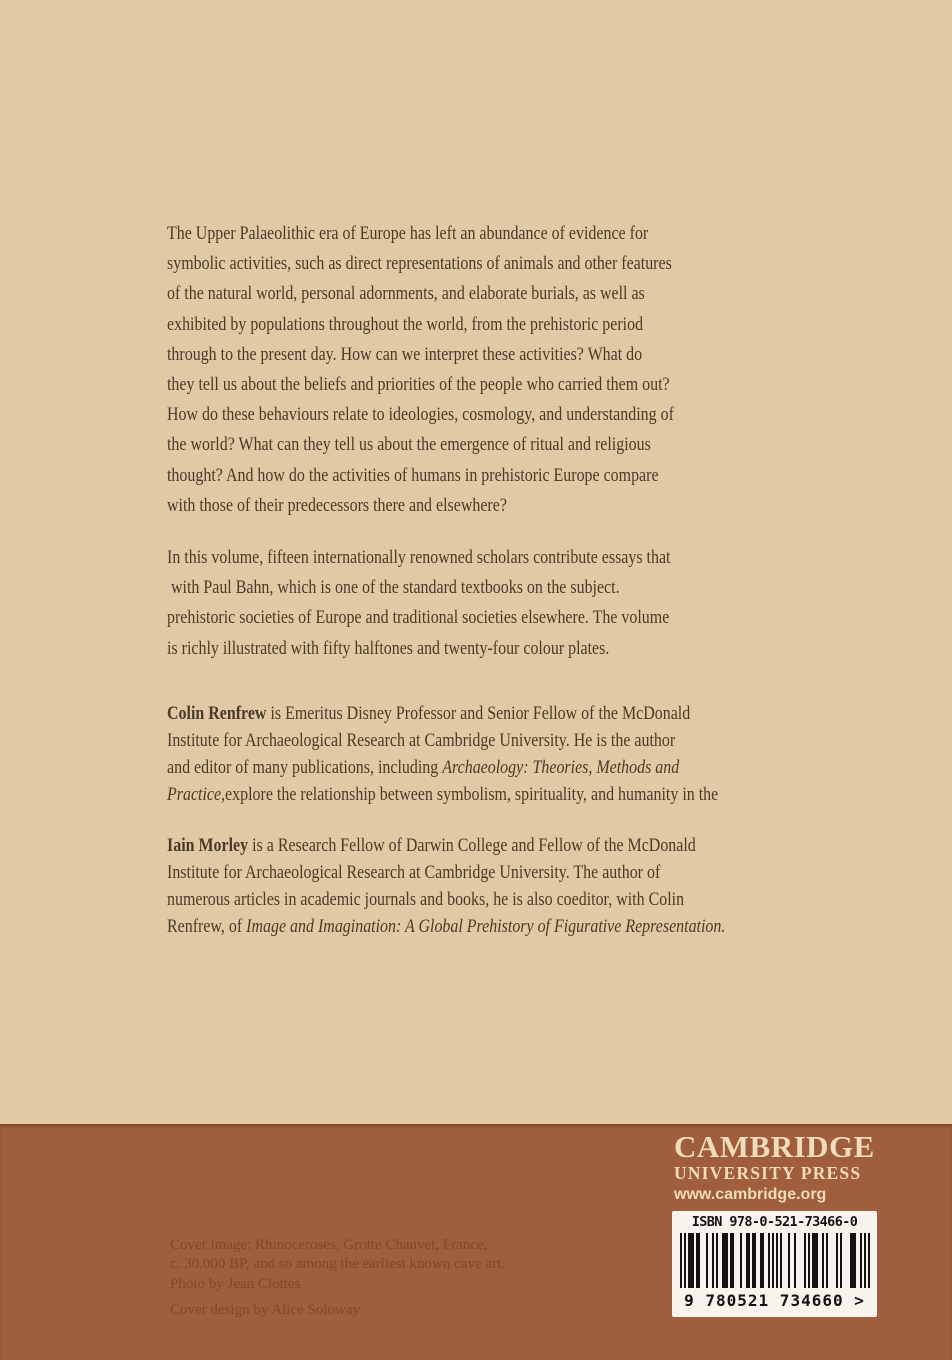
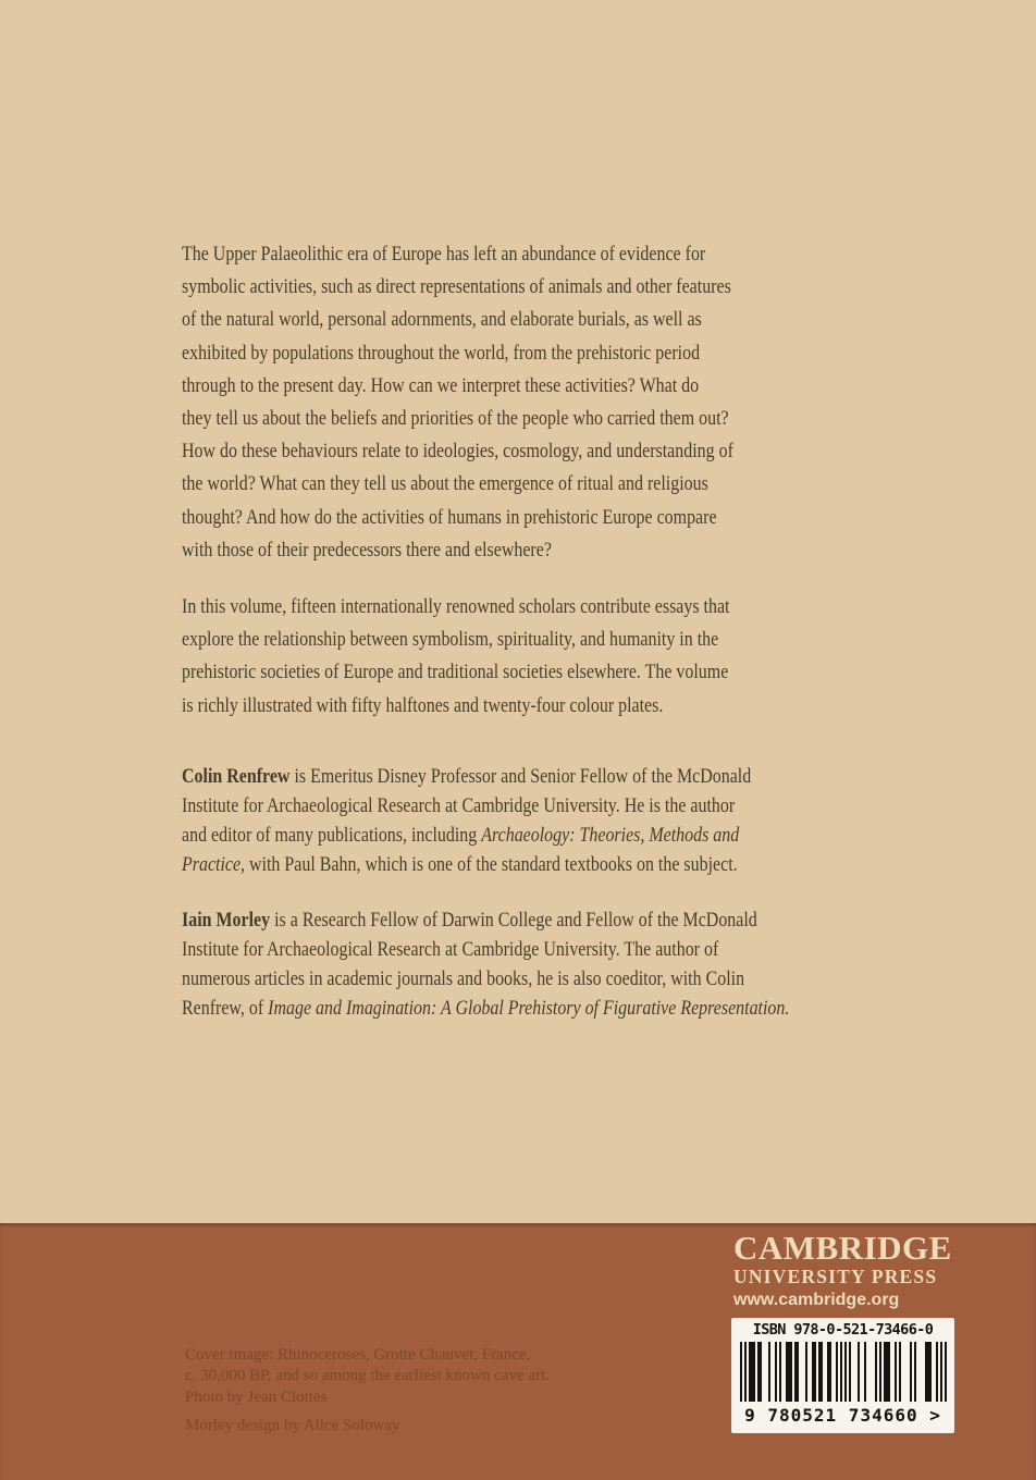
  The Upper Palaeolithic era of Europe has left an abundance of evidence for
  symbolic activities, such as direct representations of animals and other features
  of the natural world, personal adornments, and elaborate burials, as well as
  exhibited by populations throughout the world, from the prehistoric period
  through to the present day. How can we interpret these activities? What do
  they tell us about the beliefs and priorities of the people who carried them out?
  How do these behaviours relate to ideologies, cosmology, and understanding of
  the world? What can they tell us about the emergence of ritual and religious
  thought? And how do the activities of humans in prehistoric Europe compare
  with those of their predecessors there and elsewhere?
  In this volume, fifteen internationally renowned scholars contribute essays that
- with Paul Bahn, which is one of the standard textbooks on the subject.
+ explore the relationship between symbolism, spirituality, and humanity in the
  prehistoric societies of Europe and traditional societies elsewhere. The volume
  is richly illustrated with fifty halftones and twenty-four colour plates.
  Colin Renfrew is Emeritus Disney Professor and Senior Fellow of the McDonald
  Institute for Archaeological Research at Cambridge University. He is the author
  and editor of many publications, including Archaeology: Theories, Methods and
- Practice,explore the relationship between symbolism, spirituality, and humanity in the
+ Practice, with Paul Bahn, which is one of the standard textbooks on the subject.
  Iain Morley is a Research Fellow of Darwin College and Fellow of the McDonald
  Institute for Archaeological Research at Cambridge University. The author of
  numerous articles in academic journals and books, he is also coeditor, with Colin
  Renfrew, of Image and Imagination: A Global Prehistory of Figurative Representation.
  CAMBRIDGE
  UNIVERSITY PRESS
  www.cambridge.org
  ISBN 978-0-521-73466-0
  9 780521 734660 >
  Cover image: Rhinoceroses, Grotte Chauvet, France,
  c. 30,000 BP, and so among the earliest known cave art.
  Photo by Jean Clottes
- Cover design by Alice Soloway
+ Morley design by Alice Soloway
